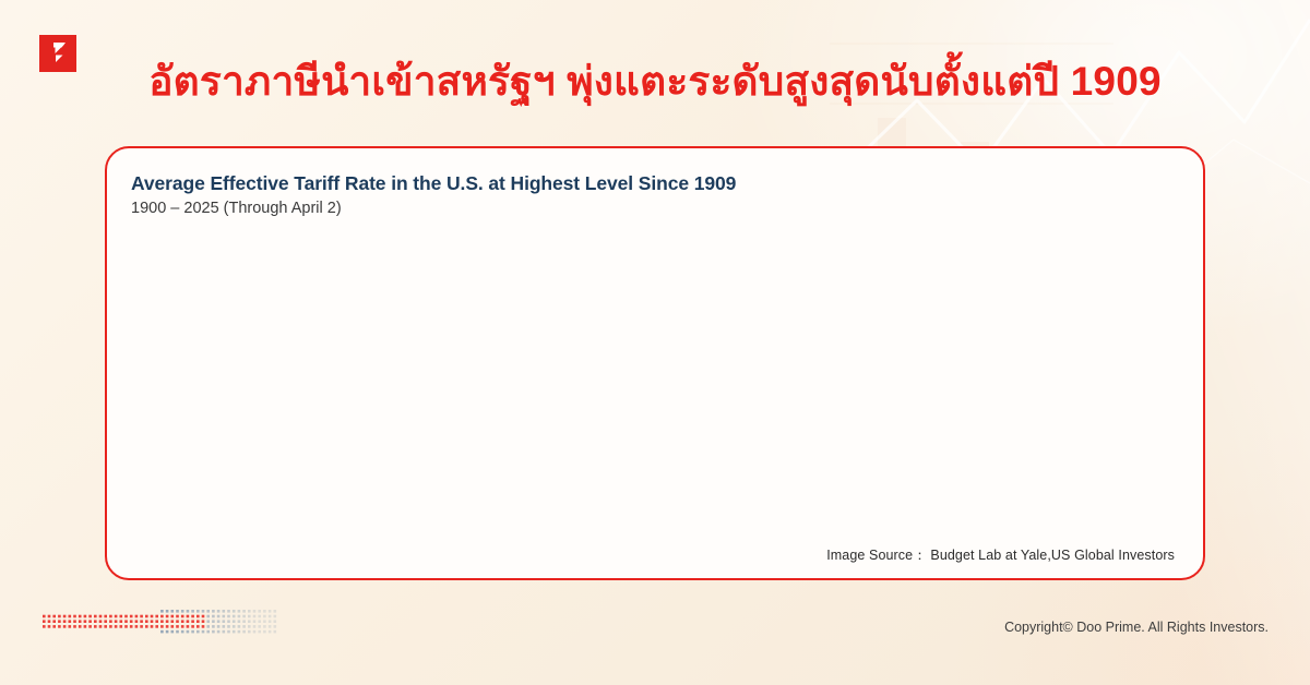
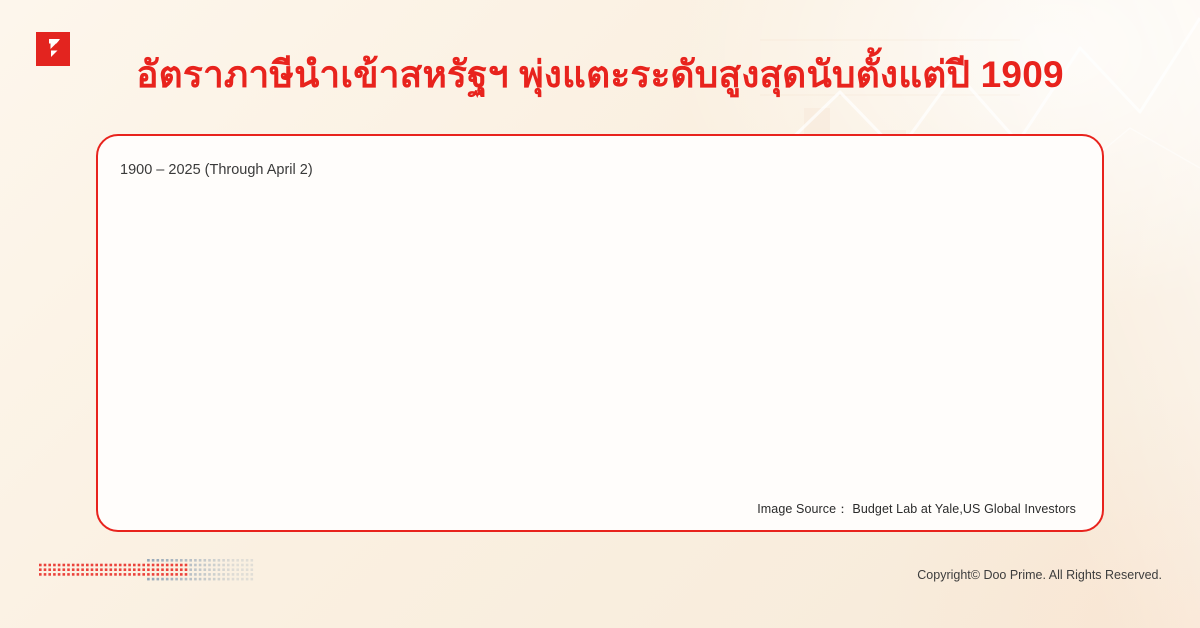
  อัตราภาษีนำเข้าสหรัฐฯ พุ่งแตะระดับสูงสุดนับตั้งแต่ปี 1909
- Average Effective Tariff Rate in the U.S. at Highest Level Since 1909
  1900 – 2025 (Through April 2)
  Image Source： Budget Lab at Yale,US Global Investors
- Copyright© Doo Prime. All Rights Investors.
+ Copyright© Doo Prime. All Rights Reserved.
